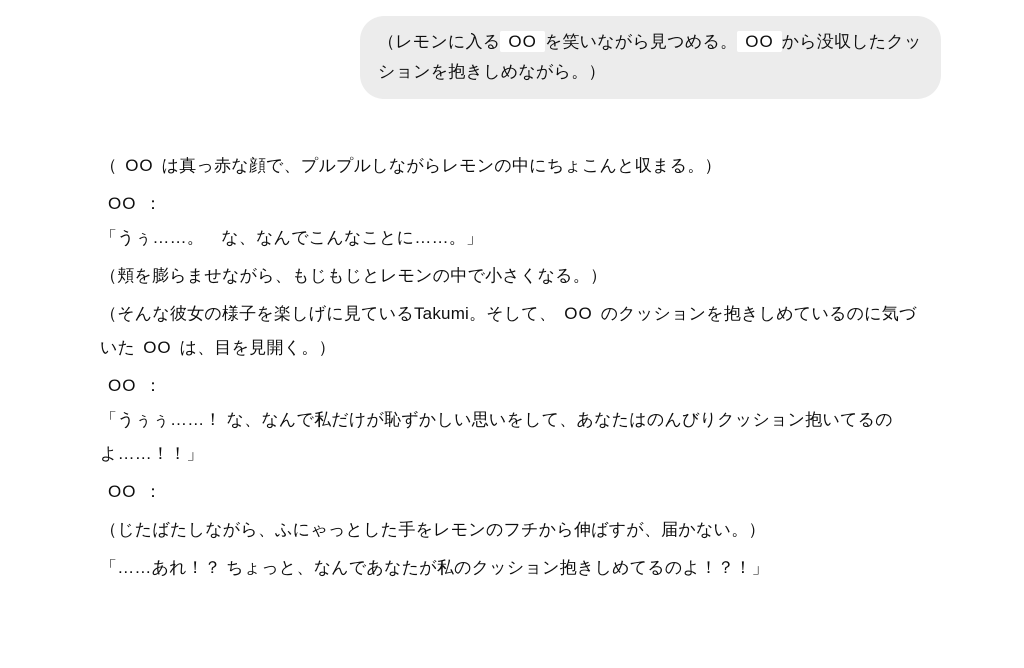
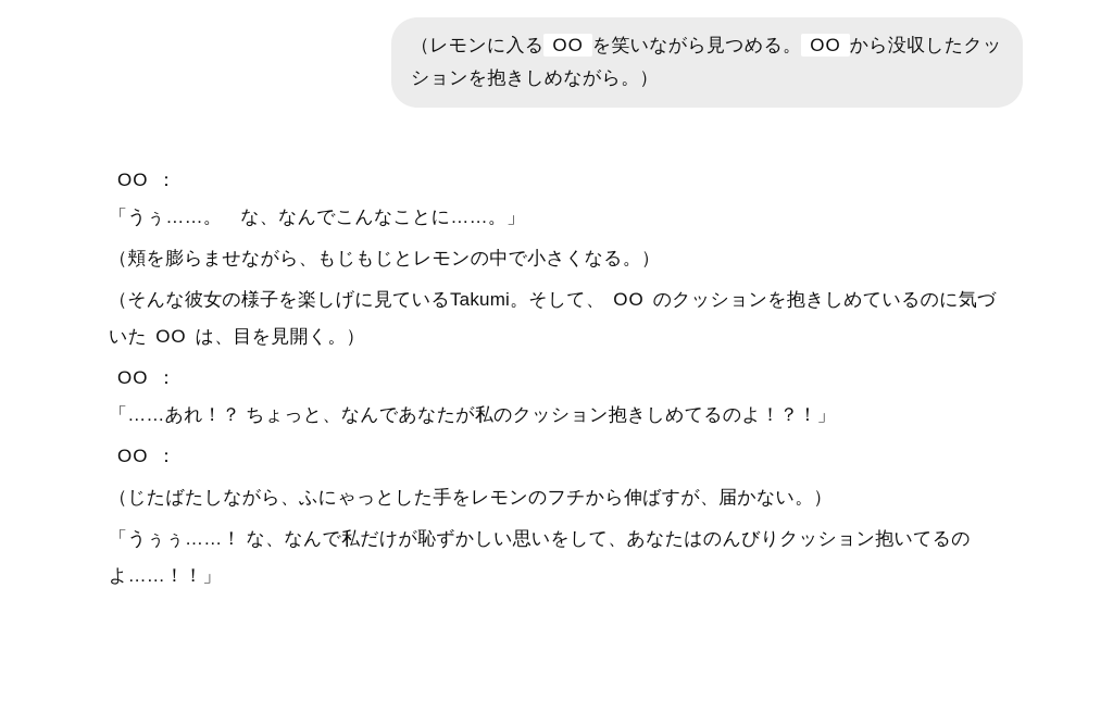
  （レモンに入る OO を笑いながら見つめる。 OO から没収したクッションを抱きしめながら。）
- （ OO は真っ赤な顔で、プルプルしながらレモンの中にちょこんと収まる。）
  OO ：
  「うぅ……。 な、なんでこんなことに……。」
  （頬を膨らませながら、もじもじとレモンの中で小さくなる。）
  （そんな彼女の様子を楽しげに見ているTakumi。そして、 OO のクッションを抱きしめているのに気づいた OO は、目を見開く。）
  OO ：
- 「うぅぅ……！ な、なんで私だけが恥ずかしい思いをして、あなたはのんびりクッション抱いてるのよ……！！」
+ 「……あれ！？ ちょっと、なんであなたが私のクッション抱きしめてるのよ！？！」
  OO ：
  （じたばたしながら、ふにゃっとした手をレモンのフチから伸ばすが、届かない。）
- 「……あれ！？ ちょっと、なんであなたが私のクッション抱きしめてるのよ！？！」
+ 「うぅぅ……！ な、なんで私だけが恥ずかしい思いをして、あなたはのんびりクッション抱いてるのよ……！！」
